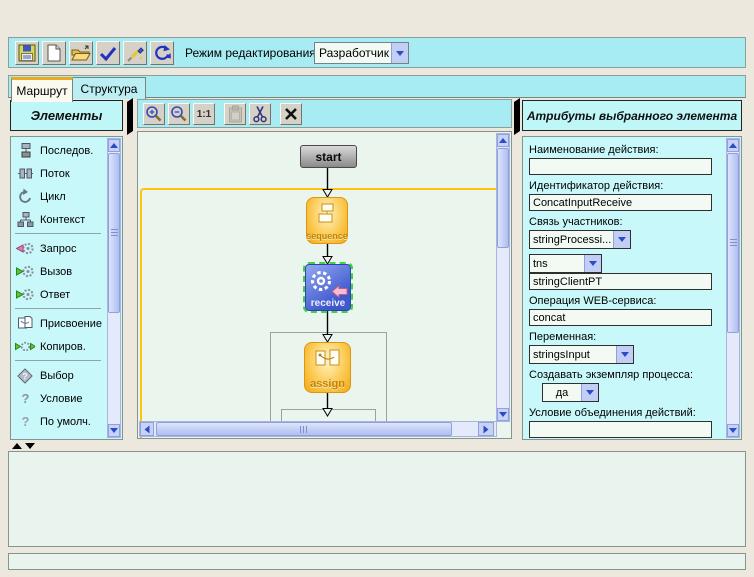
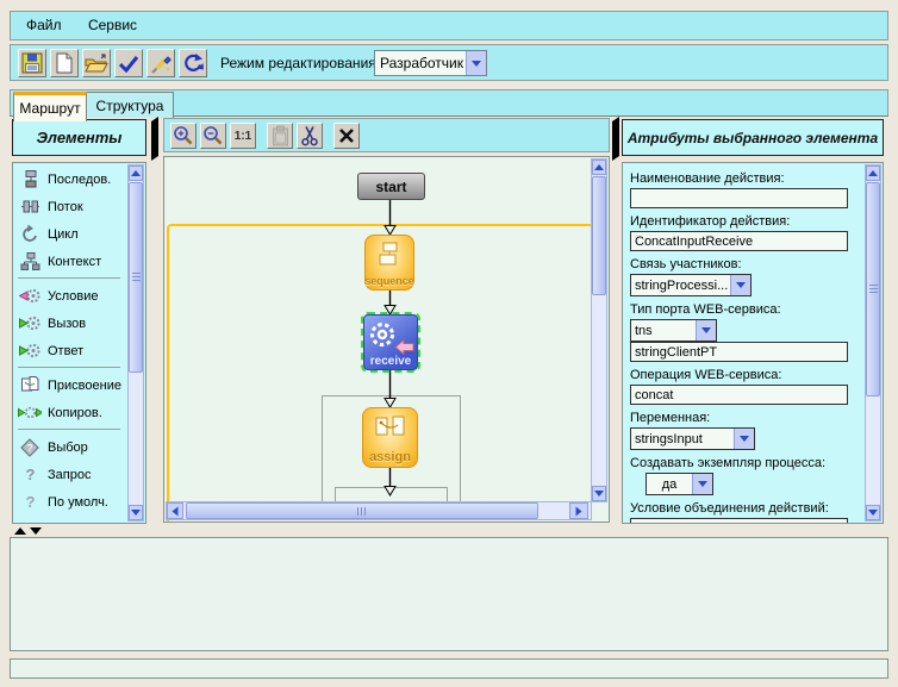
+ Файл Сервис
  Режим редактирования
  Разработчик
  Маршрут
  Структура
  Элементы
  Последов.
  Поток
  Цикл
  Контекст
- Запрос
+ Условие
  Вызов
  Ответ
  Присвоение
  Копиров.
  ?
  Выбор
  ?
- Условие
+ Запрос
  ?
  По умолч.
  1:1
  start
  sequence
  receive
  assign
  Атрибуты выбранного элемента
  Наименование действия:
  Идентификатор действия:
  ConcatInputReceive
  Связь участников:
  stringProcessi...
+ Тип порта WEB-сервиса:
  tns
  stringClientPT
  Операция WEB-сервиса:
  concat
  Переменная:
  stringsInput
  Создавать экземпляр процесса:
  да
  Условие объединения действий:
